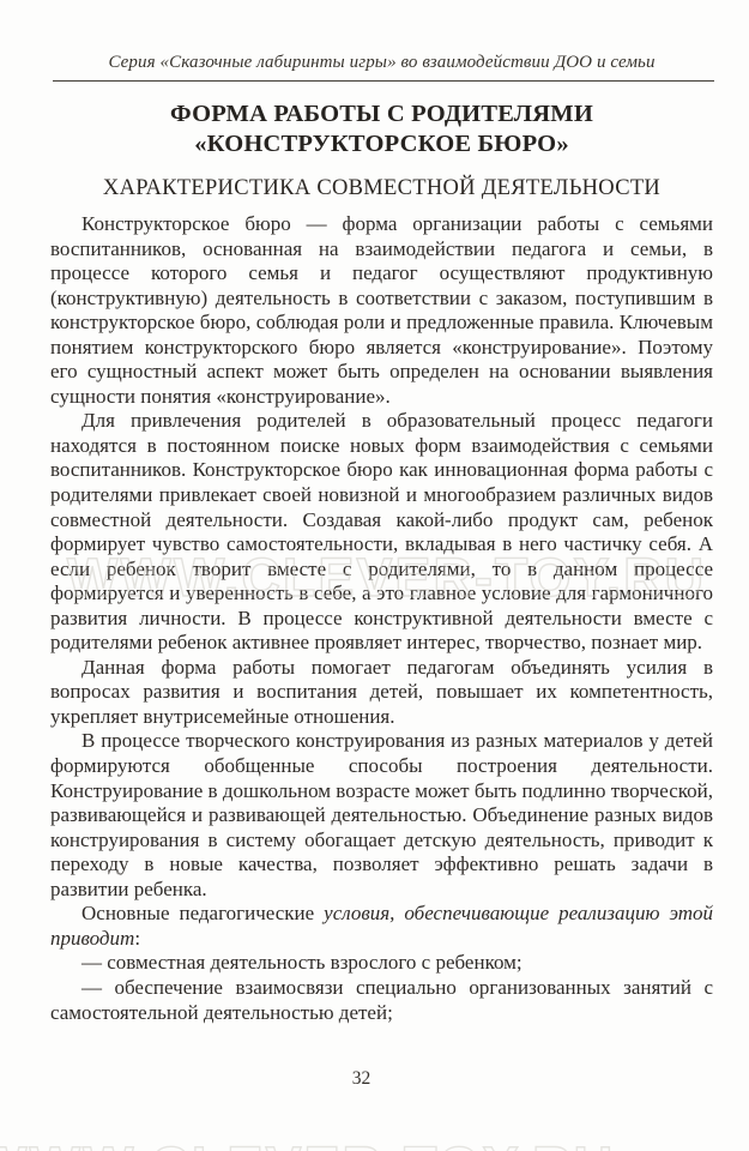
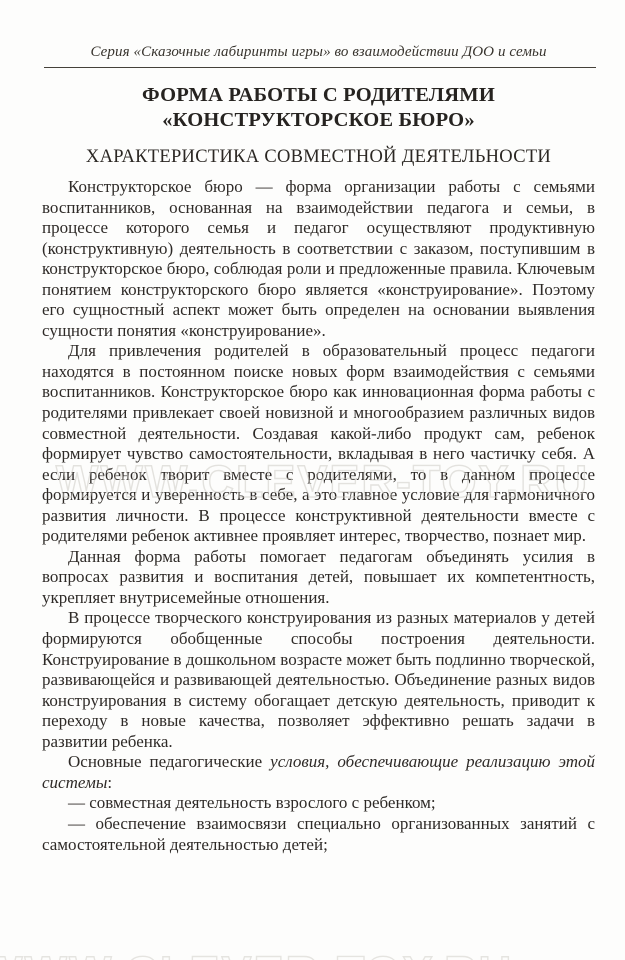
  Серия «Сказочные лабиринты игры» во взаимодействии ДОО и семьи
  ФОРМА РАБОТЫ С РОДИТЕЛЯМИ
  «КОНСТРУКТОРСКОЕ БЮРО»
  ХАРАКТЕРИСТИКА СОВМЕСТНОЙ ДЕЯТЕЛЬНОСТИ
  Конструкторское бюро — форма организации работы с семьями воспитанников, основанная на взаимодействии педагога и семьи, в процессе которого семья и педагог осуществляют продуктивную (конструктивную) деятельность в соответствии с заказом, поступившим в конструкторское бюро, соблюдая роли и предложенные правила. Ключевым понятием конструкторского бюро является «конструирование». Поэтому его сущностный аспект может быть определен на основании выявления сущности понятия «конструирование».
  Для привлечения родителей в образовательный процесс педагоги находятся в постоянном поиске новых форм взаимодействия с семьями воспитанников. Конструкторское бюро как инновационная форма работы с родителями привлекает своей новизной и многообразием различных видов совместной деятельности. Создавая какой-либо продукт сам, ребенок формирует чувство самостоятельности, вкладывая в него частичку себя. А если ребенок творит вместе с родителями, то в данном процессе формируется и уверенность в себе, а это главное условие для гармоничного развития личности. В процессе конструктивной деятельности вместе с родителями ребенок активнее проявляет интерес, творчество, познает мир.
  Данная форма работы помогает педагогам объединять усилия в вопросах развития и воспитания детей, повышает их компетентность, укрепляет внутрисемейные отношения.
  В процессе творческого конструирования из разных материалов у детей формируются обобщенные способы построения деятельности. Конструирование в дошкольном возрасте может быть подлинно творческой, развивающейся и развивающей деятельностью. Объединение разных видов конструирования в систему обогащает детскую деятельность, приводит к переходу в новые качества, позволяет эффективно решать задачи в развитии ребенка.
- Основные педагогические условия, обеспечивающие реализацию этой приводит:
+ Основные педагогические условия, обеспечивающие реализацию этой системы:
  — совместная деятельность взрослого с ребенком;
  — обеспечение взаимосвязи специально организованных занятий с самостоятельной деятельностью детей;
- 32
  WWW.CLEVER-TOY.RU
